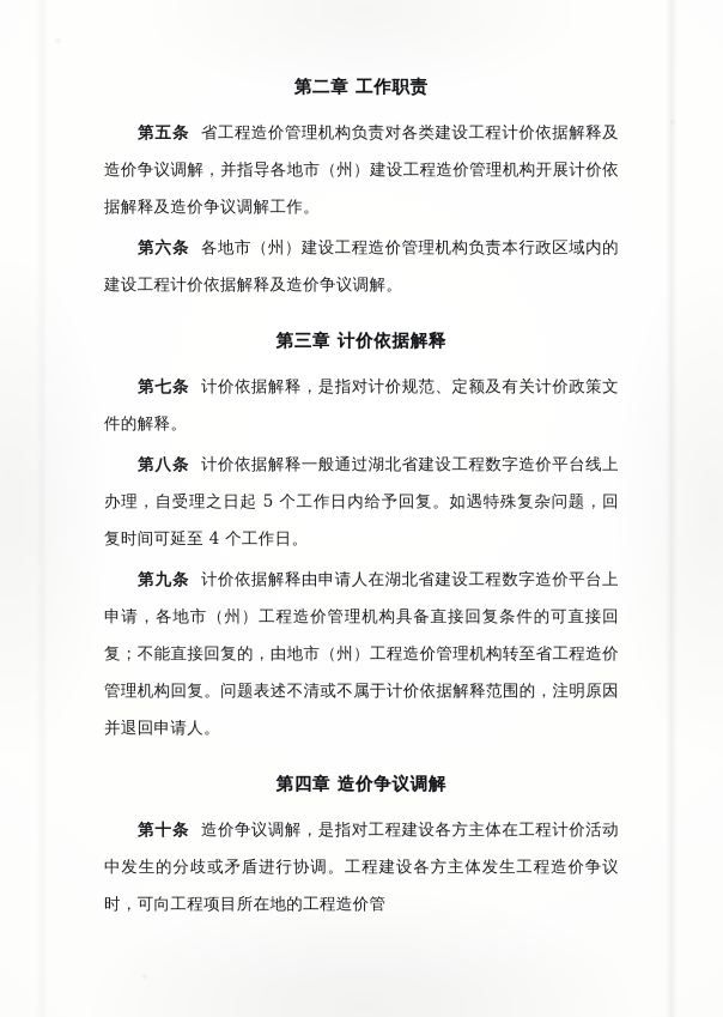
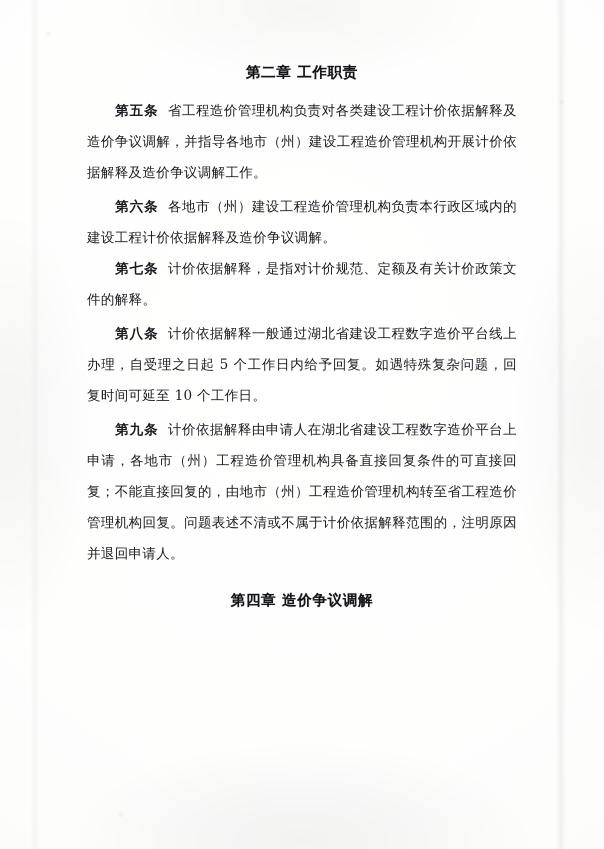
  第二章 工作职责
  第五条 省工程造价管理机构负责对各类建设工程计价依据解释及造价争议调解，并指导各地市（州）建设工程造价管理机构开展计价依据解释及造价争议调解工作。
  第六条 各地市（州）建设工程造价管理机构负责本行政区域内的建设工程计价依据解释及造价争议调解。
- 第三章 计价依据解释
  第七条 计价依据解释，是指对计价规范、定额及有关计价政策文件的解释。
- 第八条 计价依据解释一般通过湖北省建设工程数字造价平台线上办理，自受理之日起 5 个工作日内给予回复。如遇特殊复杂问题，回复时间可延至 4 个工作日。
+ 第八条 计价依据解释一般通过湖北省建设工程数字造价平台线上办理，自受理之日起 5 个工作日内给予回复。如遇特殊复杂问题，回复时间可延至 10 个工作日。
  第九条 计价依据解释由申请人在湖北省建设工程数字造价平台上申请，各地市（州）工程造价管理机构具备直接回复条件的可直接回复；不能直接回复的，由地市（州）工程造价管理机构转至省工程造价管理机构回复。问题表述不清或不属于计价依据解释范围的，注明原因并退回申请人。
  第四章 造价争议调解
- 第十条 造价争议调解，是指对工程建设各方主体在工程计价活动中发生的分歧或矛盾进行协调。工程建设各方主体发生工程造价争议时，可向工程项目所在地的工程造价管
